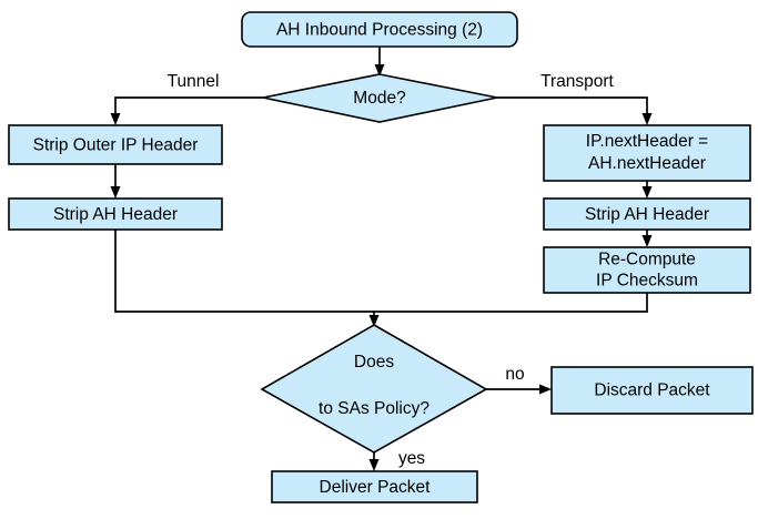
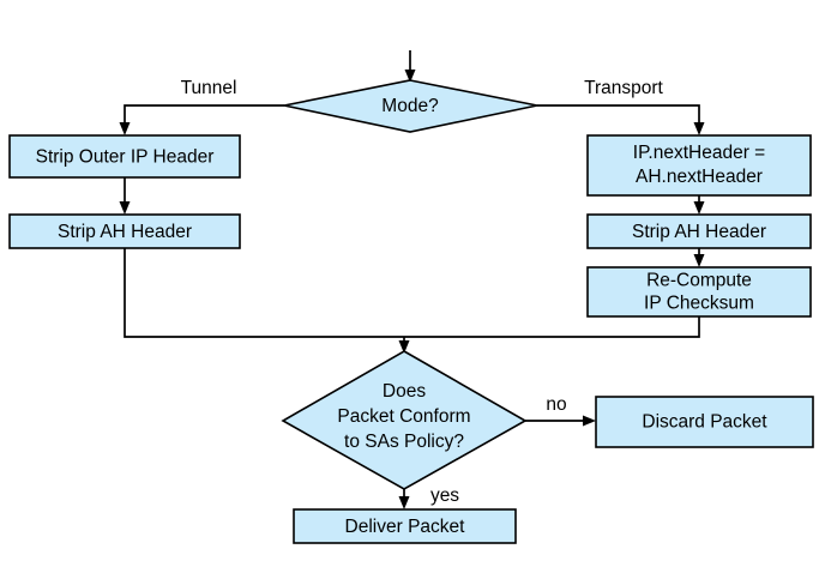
- AH Inbound Processing (2)
  Mode?
  Tunnel
  Transport
  Strip Outer IP Header
  Strip AH Header
  IP.nextHeader =
  AH.nextHeader
  Strip AH Header
  Re-Compute
  IP Checksum
  Does
+ Packet Conform
  to SAs Policy?
  no
  yes
  Discard Packet
  Deliver Packet
